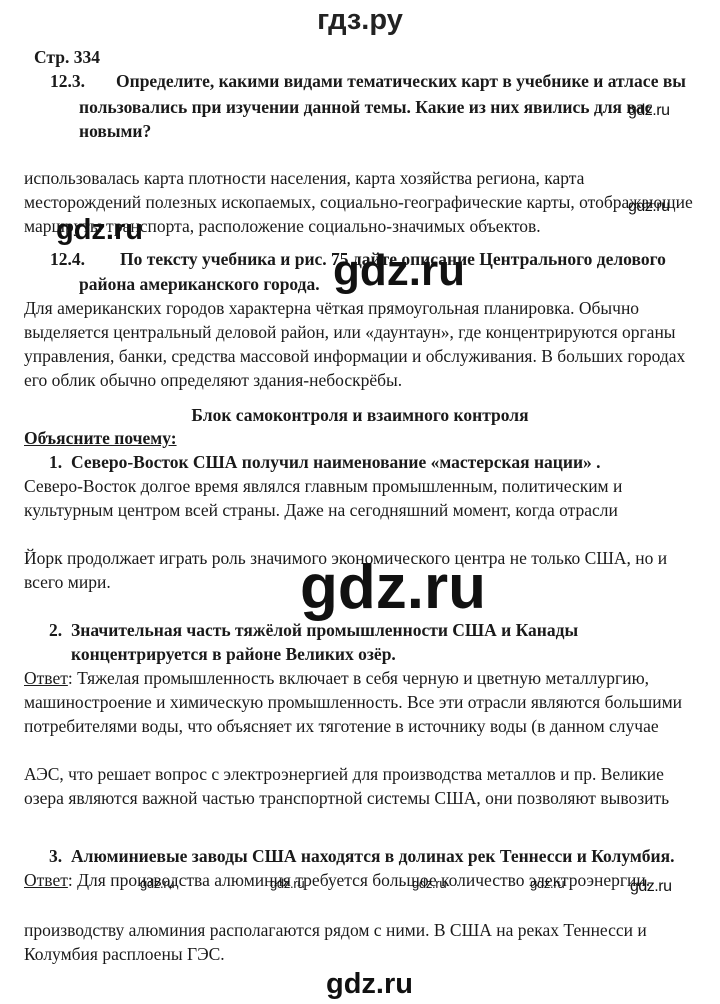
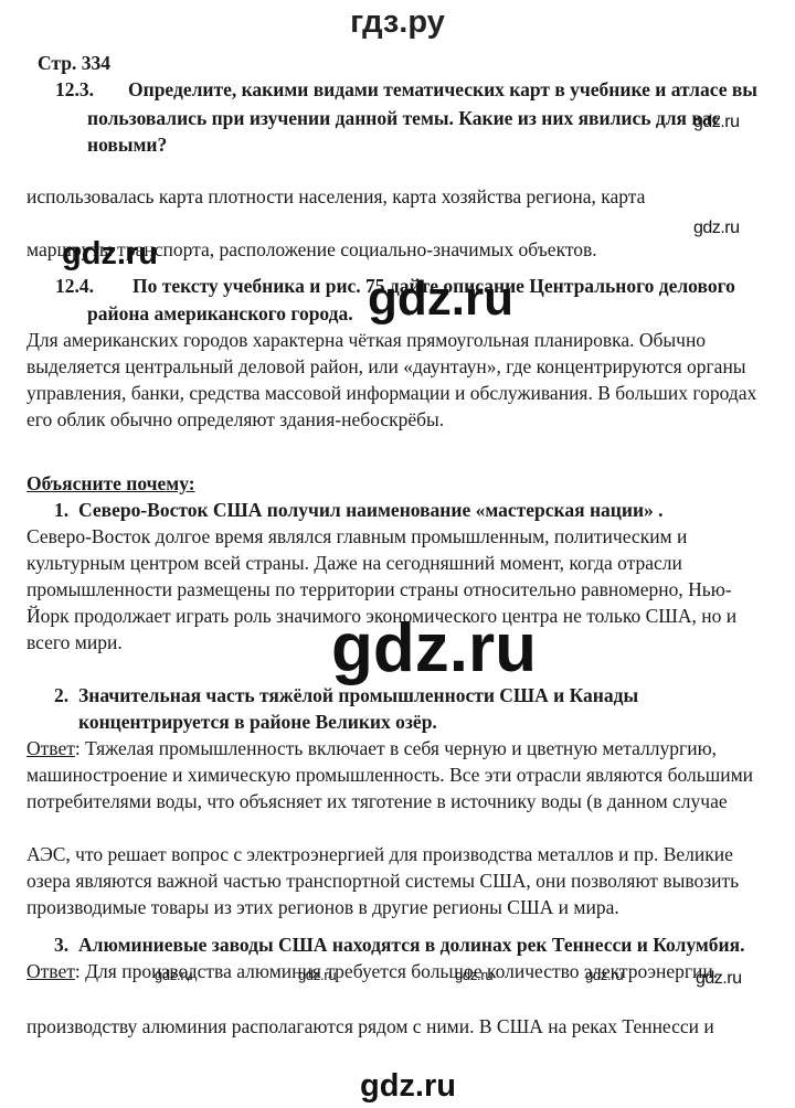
  гдз.ру
  Стр. 334
  12.3.
  Определите, какими видами тематических карт в учебнике и атласе вы
  пользовались при изучении данной темы. Какие из них явились для вас
  новыми?
  использовалась карта плотности населения, карта хозяйства региона, карта
- месторождений полезных ископаемых, социально-географические карты, отображающие
  маршруты транспорта, расположение социально-значимых объектов.
  12.4.
  По тексту учебника и рис. 75 дайте описание Центрального делового
  района американского города.
  Для американских городов характерна чёткая прямоугольная планировка. Обычно
  выделяется центральный деловой район, или «даунтаун», где концентрируются органы
  управления, банки, средства массовой информации и обслуживания. В больших городах
  его облик обычно определяют здания-небоскрёбы.
- Блок самоконтроля и взаимного контроля
  Объясните почему:
  1.
  Северо-Восток США получил наименование «мастерская нации» .
  Северо-Восток долгое время являлся главным промышленным, политическим и
  культурным центром всей страны. Даже на сегодняшний момент, когда отрасли
+ промышленности размещены по территории страны относительно равномерно, Нью-
  Йорк продолжает играть роль значимого экономического центра не только США, но и
  всего мири.
  2.
  Значительная часть тяжёлой промышленности США и Канады
  концентрируется в районе Великих озёр.
  Ответ: Тяжелая промышленность включает в себя черную и цветную металлургию,
  машиностроение и химическую промышленность. Все эти отрасли являются большими
  потребителями воды, что объясняет их тяготение в источнику воды (в данном случае
  АЭС, что решает вопрос с электроэнергией для производства металлов и пр. Великие
  озера являются важной частью транспортной системы США, они позволяют вывозить
+ производимые товары из этих регионов в другие регионы США и мира.
  3.
  Алюминиевые заводы США находятся в долинах рек Теннесси и Колумбия.
  Ответ: Для производства алюминия требуется большое количество электроэнергии.
  производству алюминия располагаются рядом с ними. В США на реках Теннесси и
- Колумбия расплоены ГЭС.
  gdz.ru
  gdz.ru
  gdz.ru
  gdz.ru
  gdz.ru
  gdz.ru
  gdz.ru
  gdz.ru
  gdz.ru
  gdz.ru
  gdz.ru
